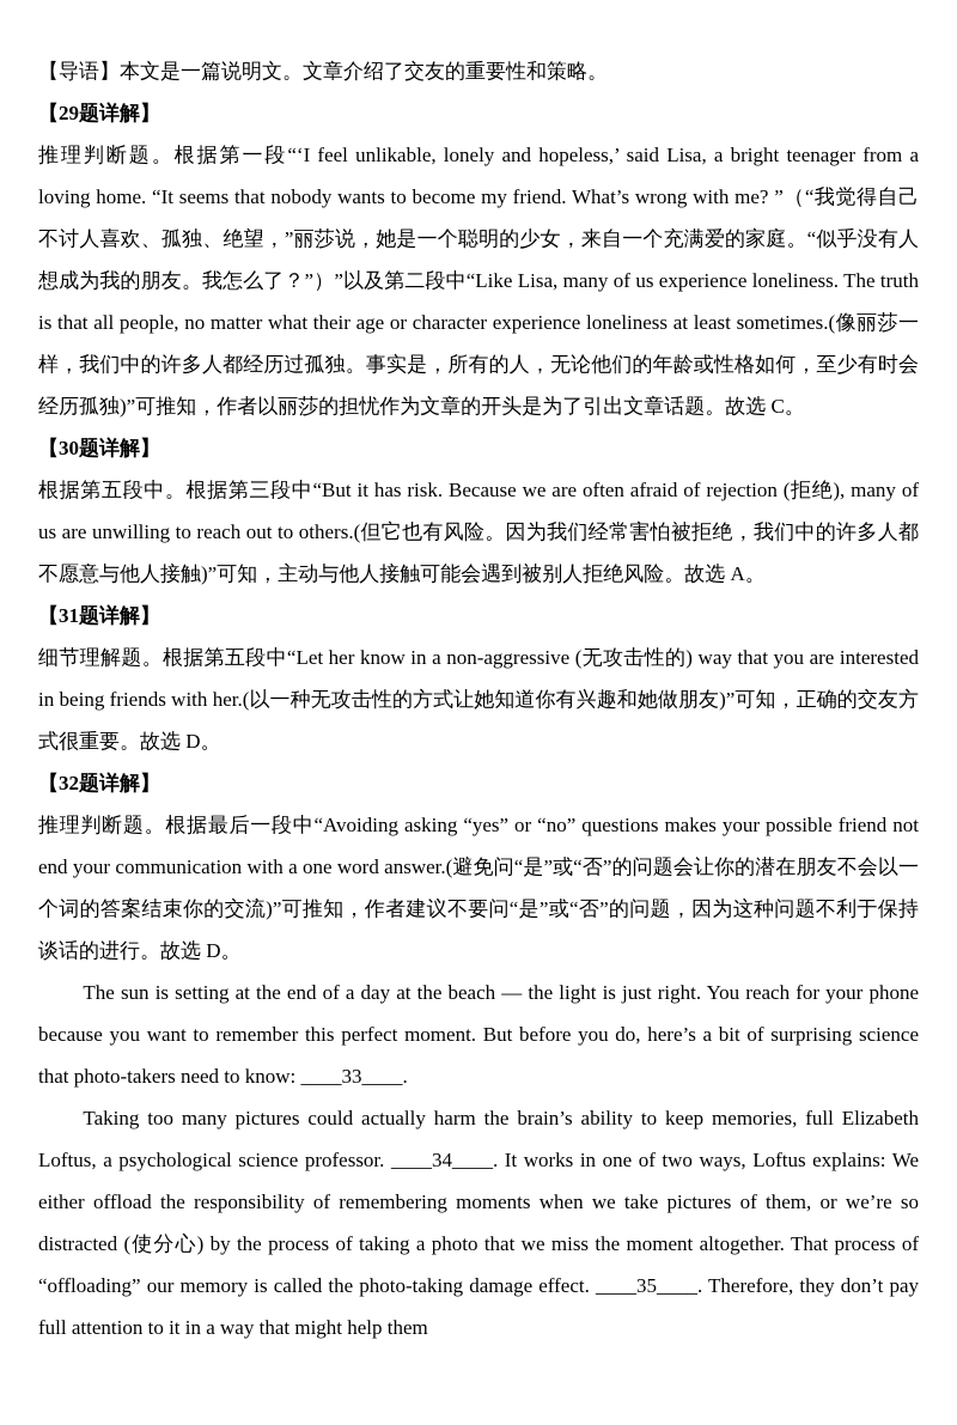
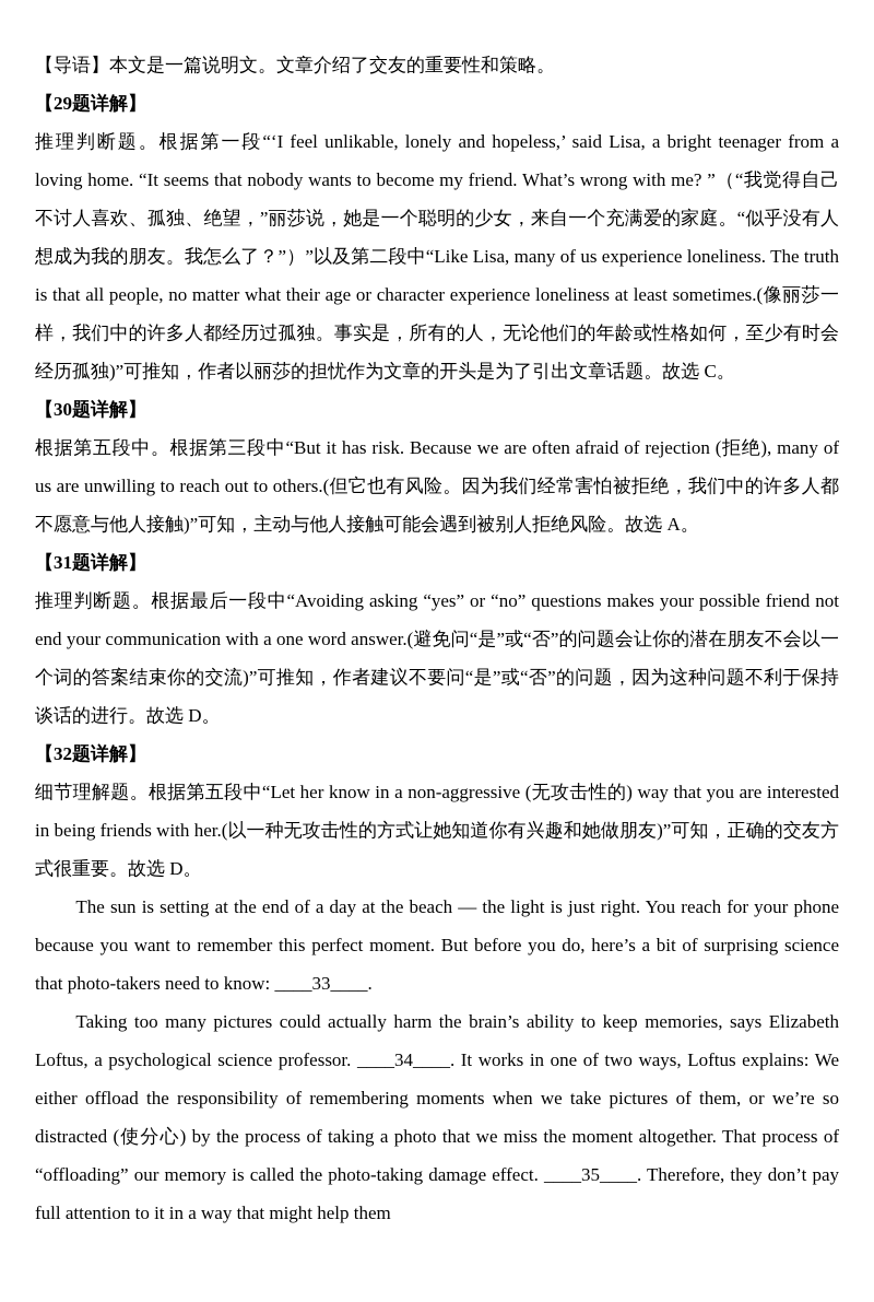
  【导语】本文是一篇说明文。文章介绍了交友的重要性和策略。
  【29题详解】
  推理判断题。根据第一段“‘I feel unlikable, lonely and hopeless,’ said Lisa, a bright teenager from a loving home. “It seems that nobody wants to become my friend. What’s wrong with me? ”（“我觉得自己不讨人喜欢、孤独、绝望，”丽莎说，她是一个聪明的少女，来自一个充满爱的家庭。“似乎没有人想成为我的朋友。我怎么了？”）”以及第二段中“Like Lisa, many of us experience loneliness. The truth is that all people, no matter what their age or character experience loneliness at least sometimes.(像丽莎一样，我们中的许多人都经历过孤独。事实是，所有的人，无论他们的年龄或性格如何，至少有时会经历孤独)”可推知，作者以丽莎的担忧作为文章的开头是为了引出文章话题。故选 C。
  【30题详解】
  根据第五段中。根据第三段中“But it has risk. Because we are often afraid of rejection (拒绝), many of us are unwilling to reach out to others.(但它也有风险。因为我们经常害怕被拒绝，我们中的许多人都不愿意与他人接触)”可知，主动与他人接触可能会遇到被别人拒绝风险。故选 A。
  【31题详解】
- 细节理解题。根据第五段中“Let her know in a non-aggressive (无攻击性的) way that you are interested in being friends with her.(以一种无攻击性的方式让她知道你有兴趣和她做朋友)”可知，正确的交友方式很重要。故选 D。
+ 推理判断题。根据最后一段中“Avoiding asking “yes” or “no” questions makes your possible friend not end your communication with a one word answer.(避免问“是”或“否”的问题会让你的潜在朋友不会以一个词的答案结束你的交流)”可推知，作者建议不要问“是”或“否”的问题，因为这种问题不利于保持谈话的进行。故选 D。
  【32题详解】
- 推理判断题。根据最后一段中“Avoiding asking “yes” or “no” questions makes your possible friend not end your communication with a one word answer.(避免问“是”或“否”的问题会让你的潜在朋友不会以一个词的答案结束你的交流)”可推知，作者建议不要问“是”或“否”的问题，因为这种问题不利于保持谈话的进行。故选 D。
+ 细节理解题。根据第五段中“Let her know in a non-aggressive (无攻击性的) way that you are interested in being friends with her.(以一种无攻击性的方式让她知道你有兴趣和她做朋友)”可知，正确的交友方式很重要。故选 D。
  The sun is setting at the end of a day at the beach — the light is just right. You reach for your phone because you want to remember this perfect moment. But before you do, here’s a bit of surprising science that photo-takers need to know: ____33____.
- Taking too many pictures could actually harm the brain’s ability to keep memories, full Elizabeth Loftus, a psychological science professor. ____34____. It works in one of two ways, Loftus explains: We either offload the responsibility of remembering moments when we take pictures of them, or we’re so distracted (使分心) by the process of taking a photo that we miss the moment altogether. That process of “offloading” our memory is called the photo-taking damage effect. ____35____. Therefore, they don’t pay full attention to it in a way that might help them
+ Taking too many pictures could actually harm the brain’s ability to keep memories, says Elizabeth Loftus, a psychological science professor. ____34____. It works in one of two ways, Loftus explains: We either offload the responsibility of remembering moments when we take pictures of them, or we’re so distracted (使分心) by the process of taking a photo that we miss the moment altogether. That process of “offloading” our memory is called the photo-taking damage effect. ____35____. Therefore, they don’t pay full attention to it in a way that might help them
